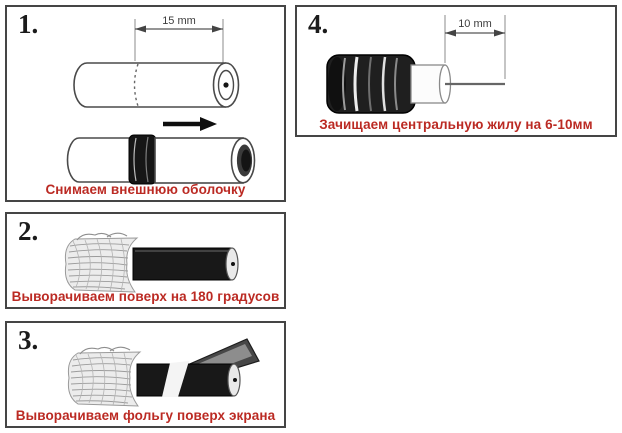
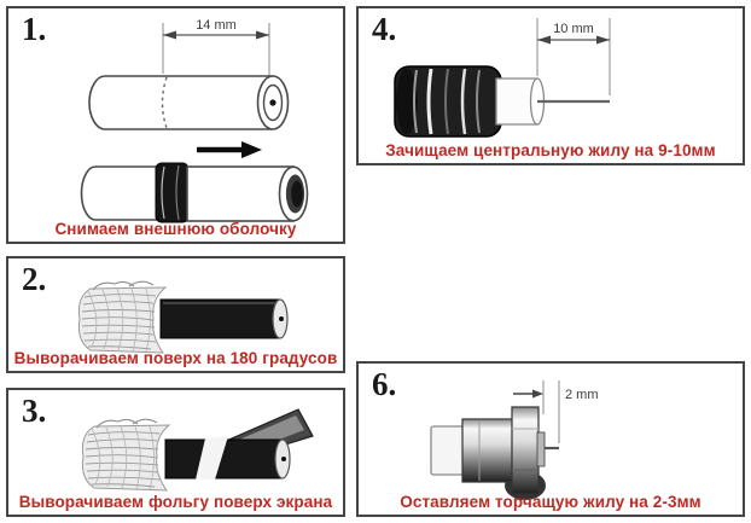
  1.
- 15 mm
+ 14 mm
  Снимаем внешнюю оболочку
  2.
  Выворачиваем поверх на 180 градусов
  3.
  Выворачиваем фольгу поверх экрана
  4.
  10 mm
- Зачищаем центральную жилу на 6-10мм
+ Зачищаем центральную жилу на 9-10мм
+ 6.
+ 2 mm
+ Оставляем торчащую жилу на 2-3мм
